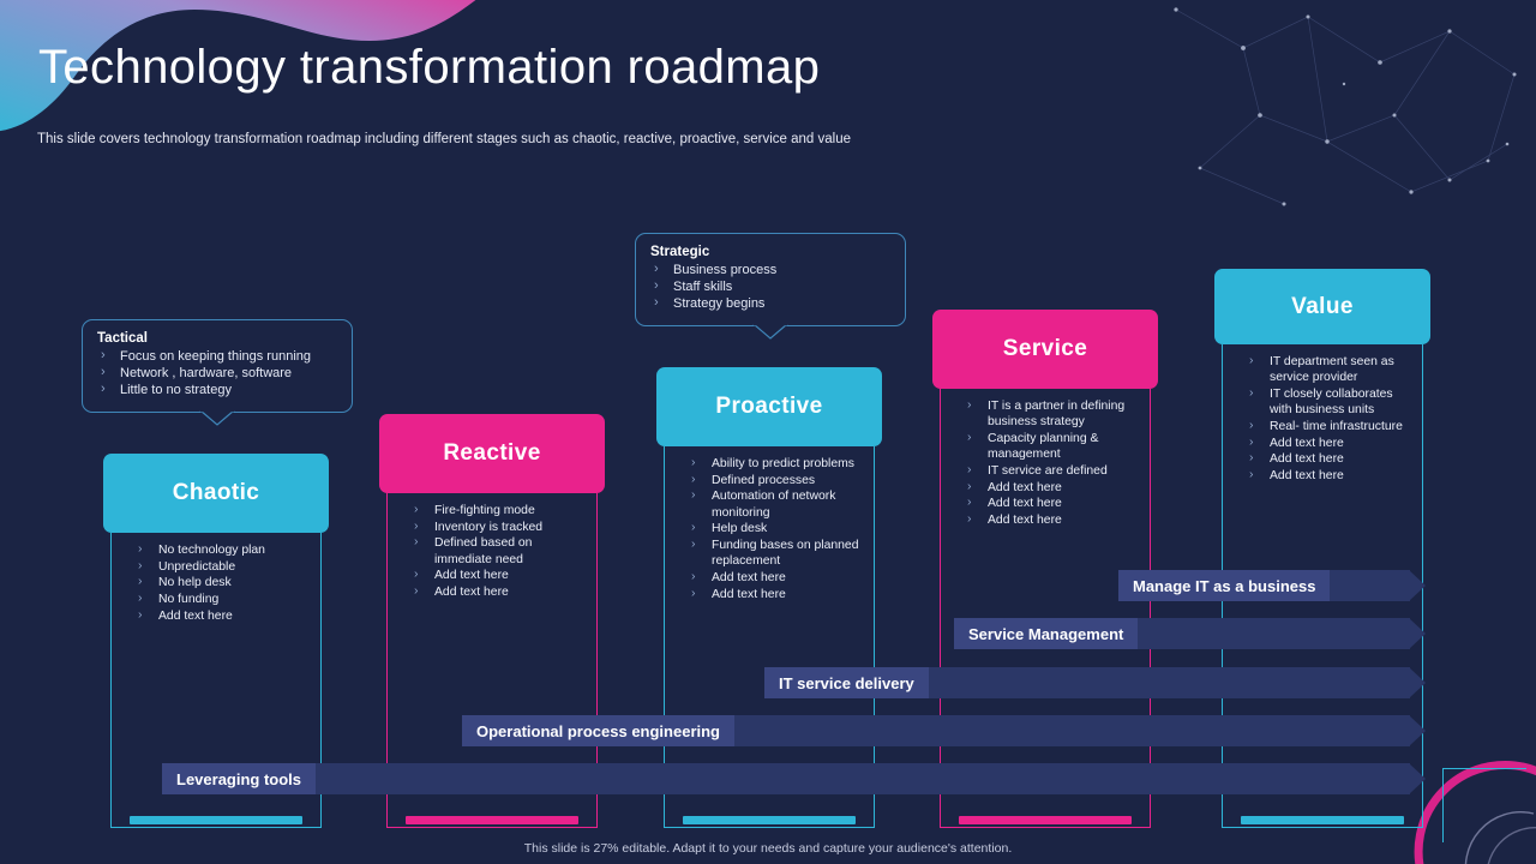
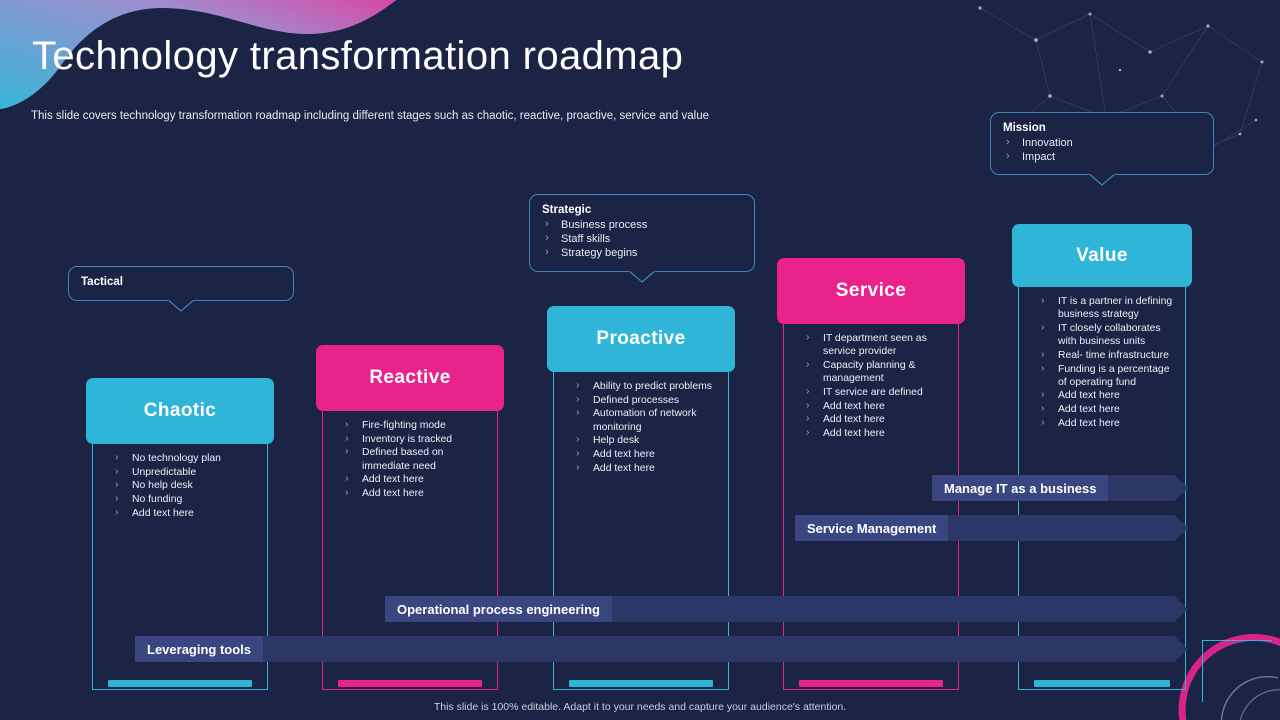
  Technology transformation roadmap
  This slide covers technology transformation roadmap including different stages such as chaotic, reactive, proactive, service and value
  Tactical
- Focus on keeping things running
- Network , hardware, software
- Little to no strategy
  Strategic
  Business process
  Staff skills
  Strategy begins
+ Mission
+ Innovation
+ Impact
  Chaotic
  No technology plan
  Unpredictable
  No help desk
  No funding
  Add text here
  Reactive
  Fire-fighting mode
  Inventory is tracked
  Defined based on immediate need
  Add text here
  Add text here
  Proactive
  Ability to predict problems
  Defined processes
  Automation of network monitoring
  Help desk
- Funding bases on planned replacement
  Add text here
  Add text here
  Service
- IT is a partner in defining business strategy
+ IT department seen as service provider
  Capacity planning & management
  IT service are defined
  Add text here
  Add text here
  Add text here
  Value
- IT department seen as service provider
+ IT is a partner in defining business strategy
  IT closely collaborates with business units
  Real- time infrastructure
+ Funding is a percentage of operating fund
  Add text here
  Add text here
  Add text here
  Manage IT as a business
  Service Management
- IT service delivery
  Operational process engineering
  Leveraging tools
- This slide is 27% editable. Adapt it to your needs and capture your audience's attention.
+ This slide is 100% editable. Adapt it to your needs and capture your audience's attention.
